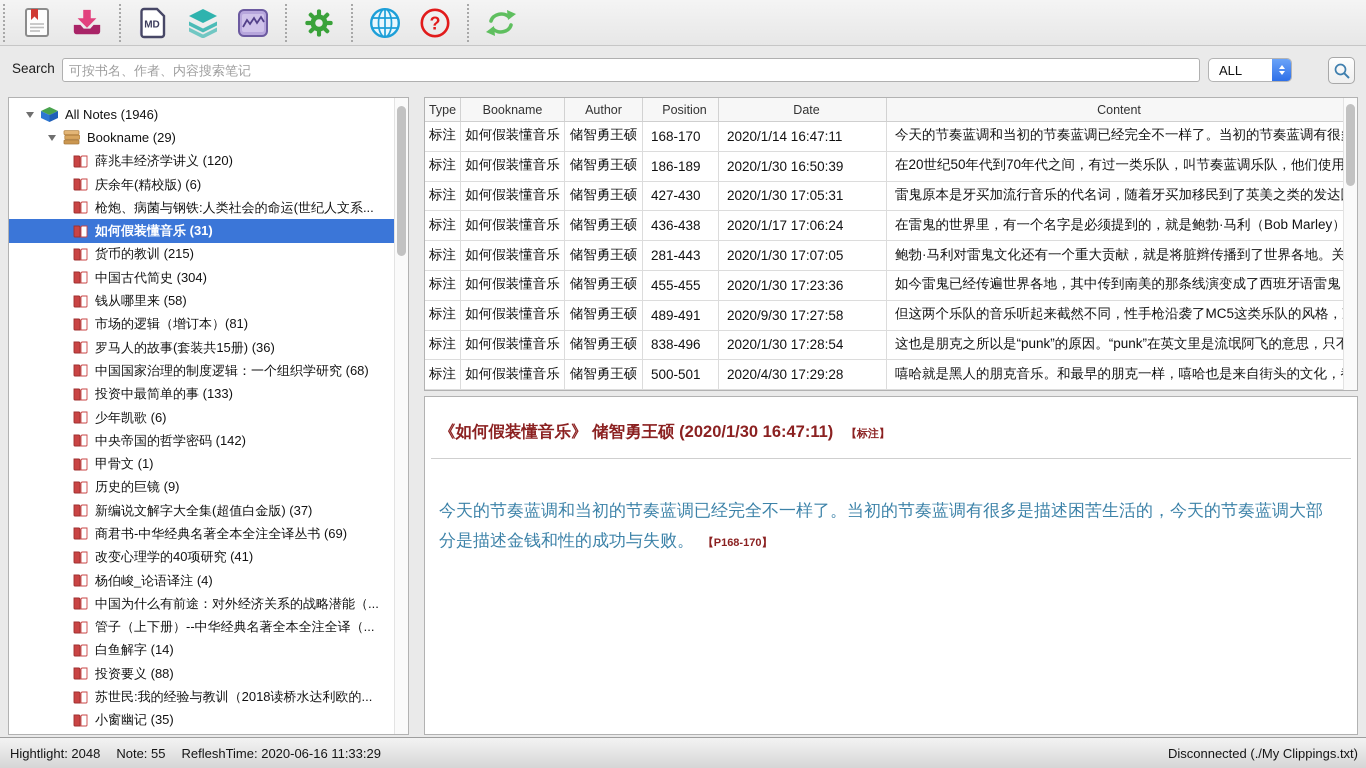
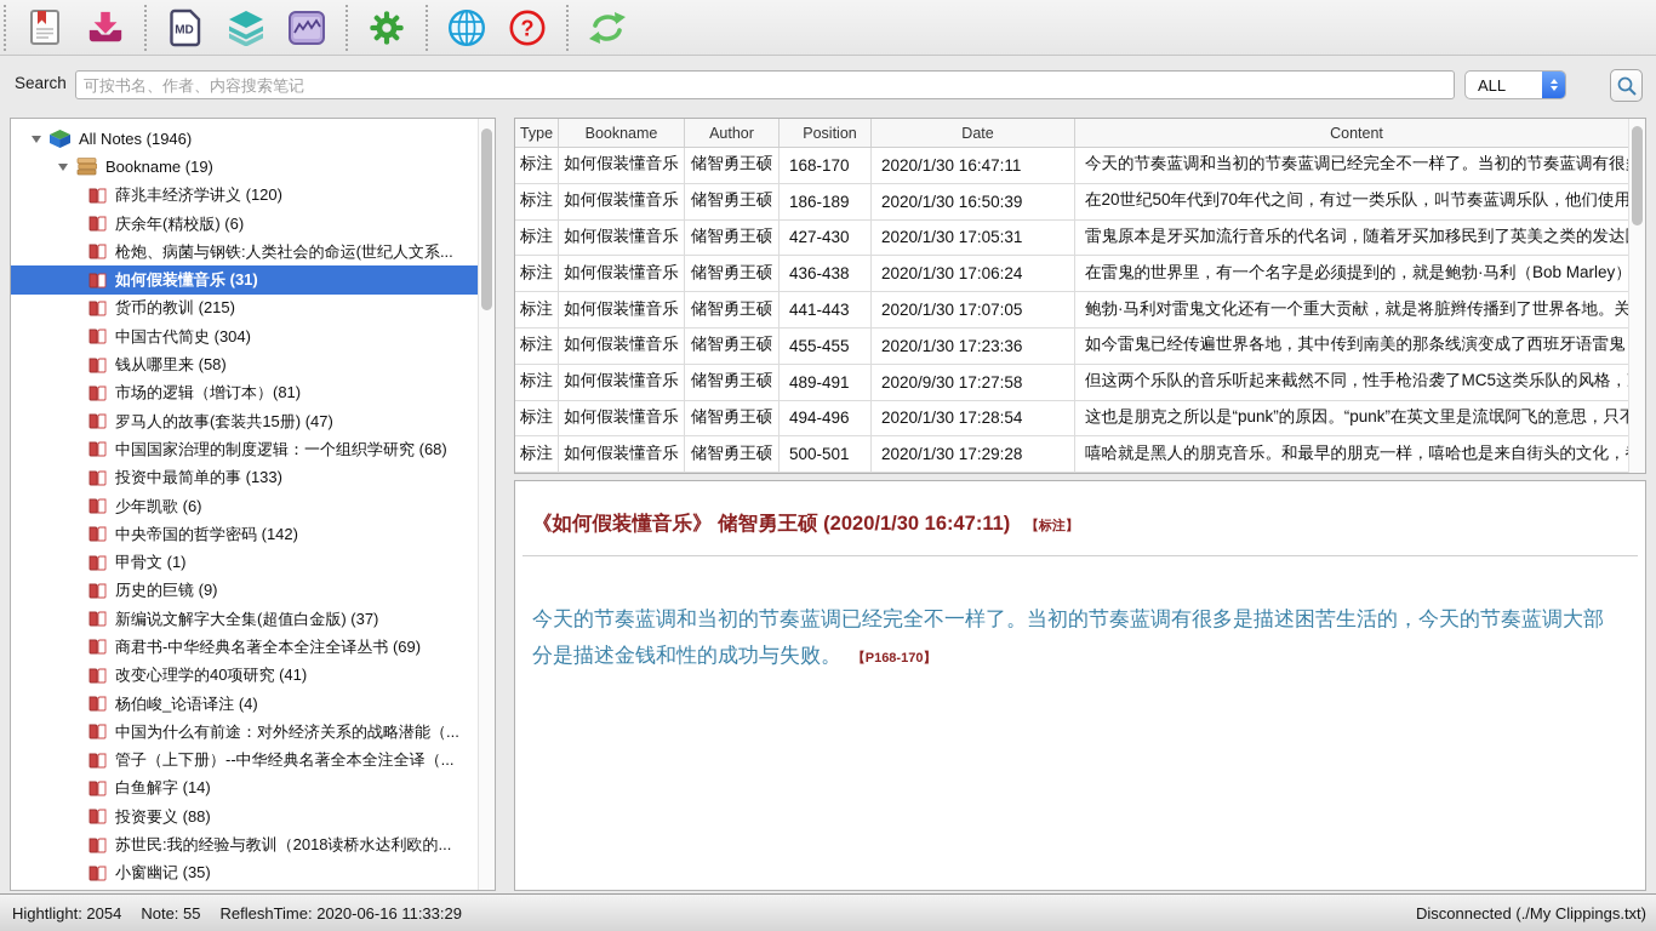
  MD
  ?
  Search
  可按书名、作者、内容搜索笔记
  ALL
  All Notes (1946)
- Bookname (29)
+ Bookname (19)
  薛兆丰经济学讲义 (120)
  庆余年(精校版) (6)
  枪炮、病菌与钢铁:人类社会的命运(世纪人文系...
  如何假装懂音乐 (31)
  货币的教训 (215)
  中国古代简史 (304)
  钱从哪里来 (58)
  市场的逻辑（增订本）(81)
- 罗马人的故事(套装共15册) (36)
+ 罗马人的故事(套装共15册) (47)
  中国国家治理的制度逻辑：一个组织学研究 (68)
  投资中最简单的事 (133)
  少年凯歌 (6)
  中央帝国的哲学密码 (142)
  甲骨文 (1)
  历史的巨镜 (9)
  新编说文解字大全集(超值白金版) (37)
  商君书-中华经典名著全本全注全译丛书 (69)
  改变心理学的40项研究 (41)
  杨伯峻_论语译注 (4)
  中国为什么有前途：对外经济关系的战略潜能（...
  管子（上下册）--中华经典名著全本全注全译（...
  白鱼解字 (14)
  投资要义 (88)
  苏世民:我的经验与教训（2018读桥水达利欧的...
  小窗幽记 (35)
  Type
  Bookname
  Author
  Position
  Date
  Content
  标注
  如何假装懂音乐
  储智勇王硕
  168-170
- 2020/1/14 16:47:11
+ 2020/1/30 16:47:11
  今天的节奏蓝调和当初的节奏蓝调已经完全不一样了。当初的节奏蓝调有很
  标注
  如何假装懂音乐
  储智勇王硕
  186-189
  2020/1/30 16:50:39
  在20世纪50年代到70年代之间，有过一类乐队，叫节奏蓝调乐队，他们使用
  标注
  如何假装懂音乐
  储智勇王硕
  427-430
  2020/1/30 17:05:31
  雷鬼原本是牙买加流行音乐的代名词，随着牙买加移民到了英美之类的发达
  标注
  如何假装懂音乐
  储智勇王硕
  436-438
- 2020/1/17 17:06:24
+ 2020/1/30 17:06:24
  在雷鬼的世界里，有一个名字是必须提到的，就是鲍勃·马利（Bob Marley）
  标注
  如何假装懂音乐
  储智勇王硕
- 281-443
+ 441-443
  2020/1/30 17:07:05
  鲍勃·马利对雷鬼文化还有一个重大贡献，就是将脏辫传播到了世界各地。关
  标注
  如何假装懂音乐
  储智勇王硕
  455-455
  2020/1/30 17:23:36
  如今雷鬼已经传遍世界各地，其中传到南美的那条线演变成了西班牙语雷鬼
  标注
  如何假装懂音乐
  储智勇王硕
  489-491
  2020/9/30 17:27:58
  但这两个乐队的音乐听起来截然不同，性手枪沿袭了MC5这类乐队的风格，
  标注
  如何假装懂音乐
  储智勇王硕
- 838-496
+ 494-496
  2020/1/30 17:28:54
  这也是朋克之所以是“punk”的原因。“punk”在英文里是流氓阿飞的意思，只
  标注
  如何假装懂音乐
  储智勇王硕
  500-501
- 2020/4/30 17:29:28
+ 2020/1/30 17:29:28
  嘻哈就是黑人的朋克音乐。和最早的朋克一样，嘻哈也是来自街头的文化，
  《如何假装懂音乐》 储智勇王硕 (2020/1/30 16:47:11) 【标注】
  今天的节奏蓝调和当初的节奏蓝调已经完全不一样了。当初的节奏蓝调有很多是描述困苦生活的，今天的节奏蓝调大部分是描述金钱和性的成功与失败。 【P168-170】
- Hightlight: 2048
+ Hightlight: 2054
  Note: 55
  RefleshTime: 2020-06-16 11:33:29
  Disconnected (./My Clippings.txt)
